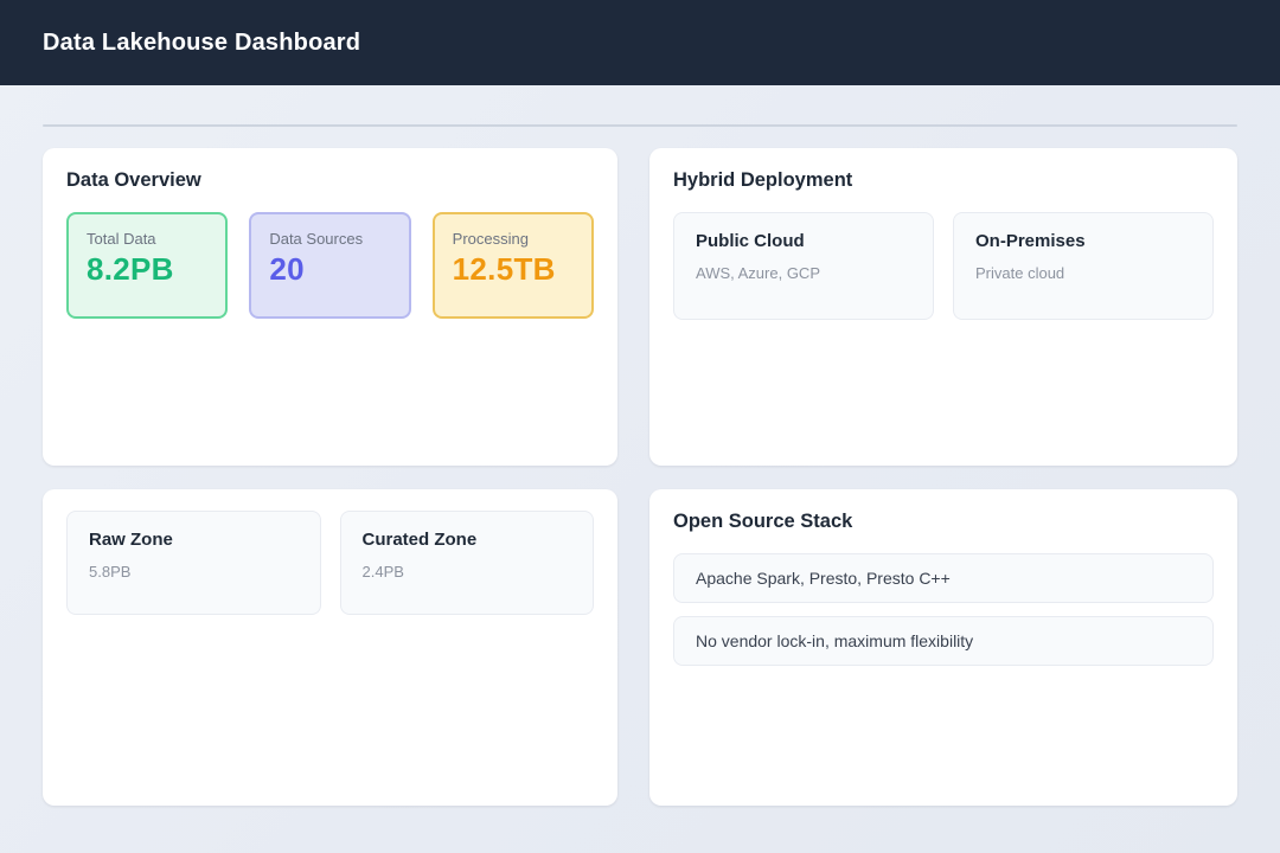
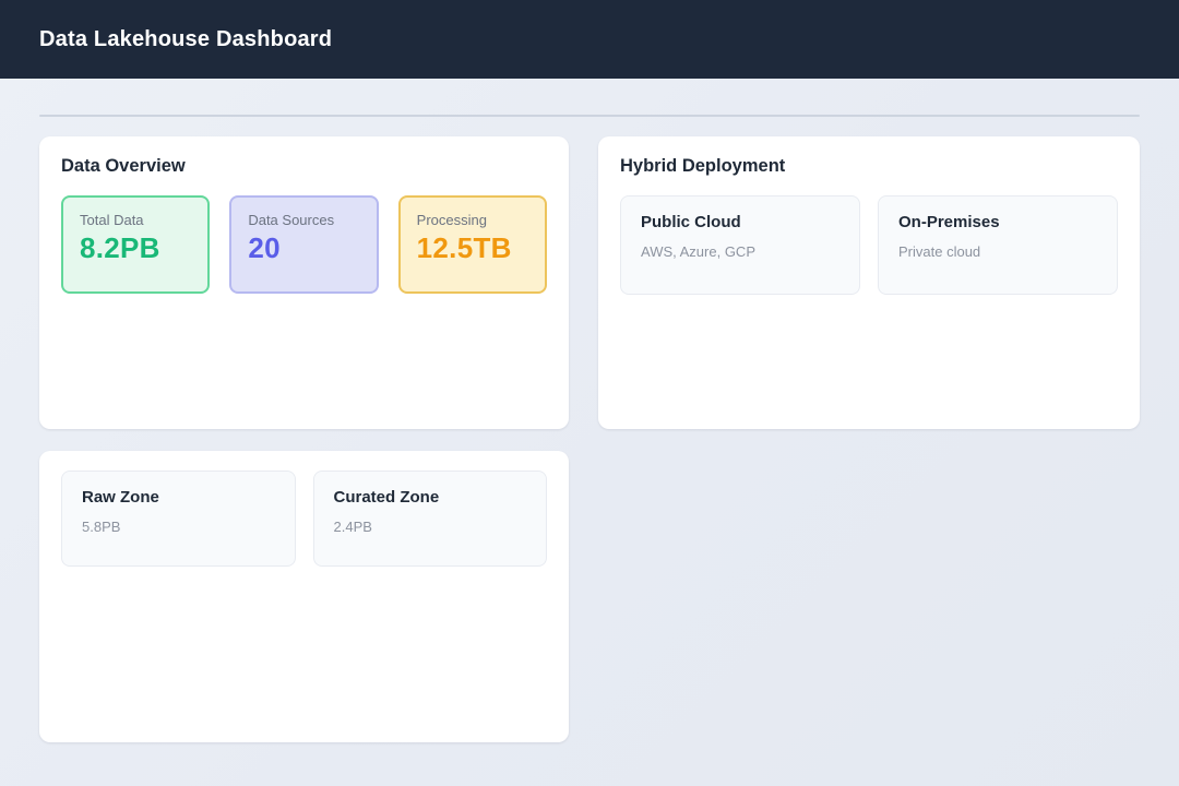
  Data Lakehouse Dashboard
  Data Overview
  Total Data
  8.2PB
  Data Sources
  20
  Processing
  12.5TB
  Hybrid Deployment
  Public Cloud
  AWS, Azure, GCP
  On-Premises
  Private cloud
  Raw Zone
  5.8PB
  Curated Zone
  2.4PB
- Open Source Stack
- Apache Spark, Presto, Presto C++
- No vendor lock-in, maximum flexibility
